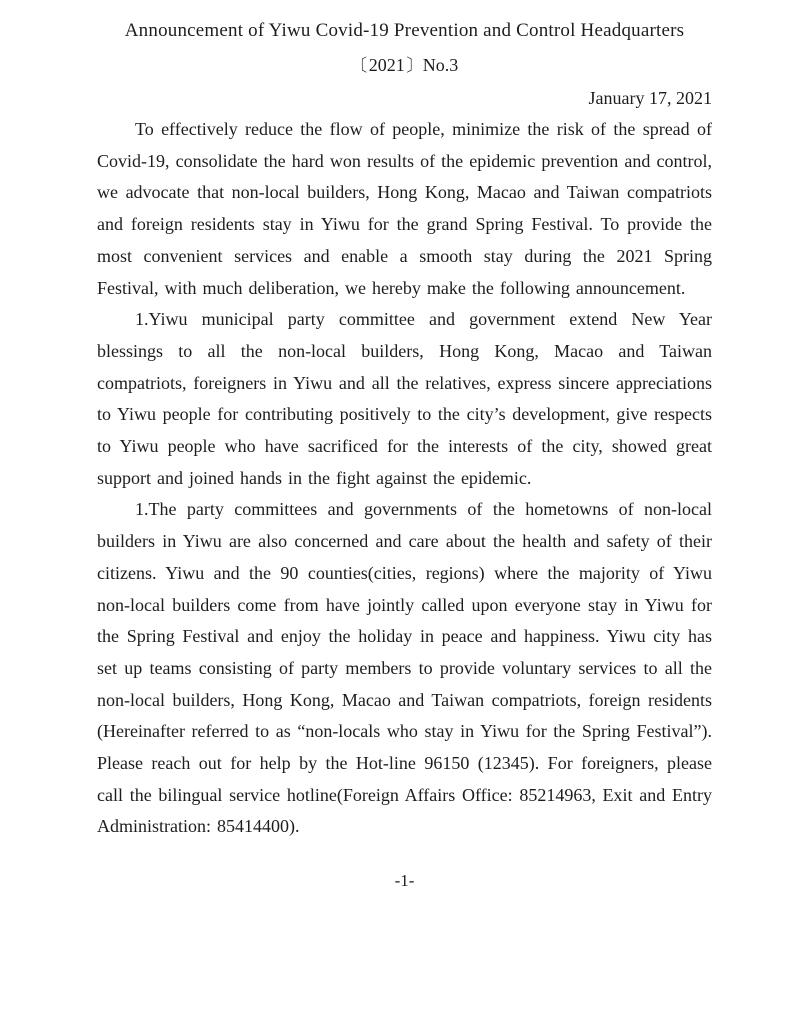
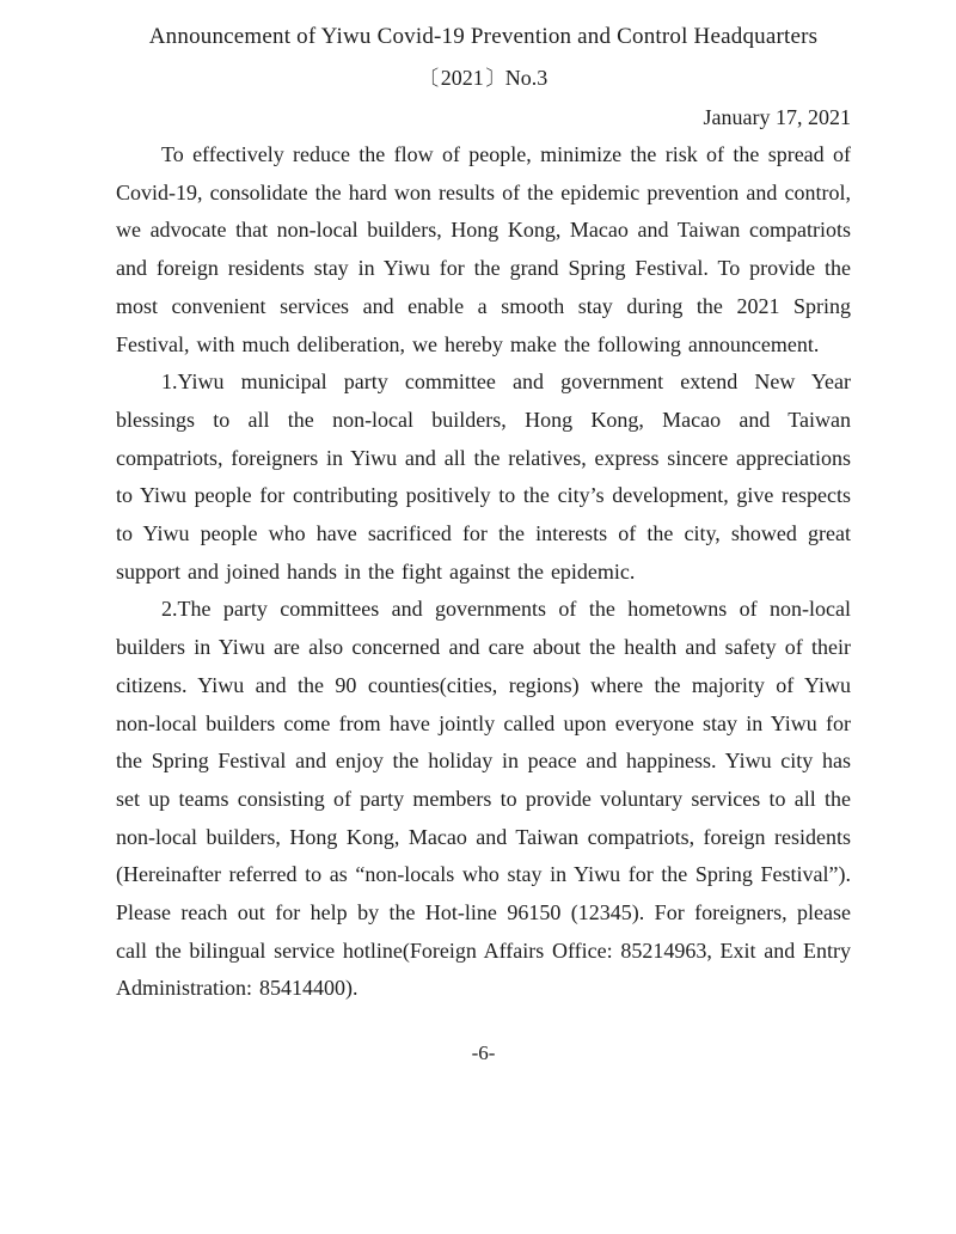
  Announcement of Yiwu Covid-19 Prevention and Control Headquarters
  〔2021〕No.3
  January 17, 2021
  To effectively reduce the flow of people, minimize the risk of the spread of Covid-19, consolidate the hard won results of the epidemic prevention and control, we advocate that non-local builders, Hong Kong, Macao and Taiwan compatriots and foreign residents stay in Yiwu for the grand Spring Festival. To provide the most convenient services and enable a smooth stay during the 2021 Spring Festival, with much deliberation, we hereby make the following announcement.
  1.Yiwu municipal party committee and government extend New Year blessings to all the non-local builders, Hong Kong, Macao and Taiwan compatriots, foreigners in Yiwu and all the relatives, express sincere appreciations to Yiwu people for contributing positively to the city’s development, give respects to Yiwu people who have sacrificed for the interests of the city, showed great support and joined hands in the fight against the epidemic.
- 1.The party committees and governments of the hometowns of non-local builders in Yiwu are also concerned and care about the health and safety of their citizens. Yiwu and the 90 counties(cities, regions) where the majority of Yiwu non-local builders come from have jointly called upon everyone stay in Yiwu for the Spring Festival and enjoy the holiday in peace and happiness. Yiwu city has set up teams consisting of party members to provide voluntary services to all the non-local builders, Hong Kong, Macao and Taiwan compatriots, foreign residents (Hereinafter referred to as “non-locals who stay in Yiwu for the Spring Festival”). Please reach out for help by the Hot-line 96150 (12345). For foreigners, please call the bilingual service hotline(Foreign Affairs Office: 85214963, Exit and Entry Administration: 85414400).
+ 2.The party committees and governments of the hometowns of non-local builders in Yiwu are also concerned and care about the health and safety of their citizens. Yiwu and the 90 counties(cities, regions) where the majority of Yiwu non-local builders come from have jointly called upon everyone stay in Yiwu for the Spring Festival and enjoy the holiday in peace and happiness. Yiwu city has set up teams consisting of party members to provide voluntary services to all the non-local builders, Hong Kong, Macao and Taiwan compatriots, foreign residents (Hereinafter referred to as “non-locals who stay in Yiwu for the Spring Festival”). Please reach out for help by the Hot-line 96150 (12345). For foreigners, please call the bilingual service hotline(Foreign Affairs Office: 85214963, Exit and Entry Administration: 85414400).
- -1-
+ -6-
